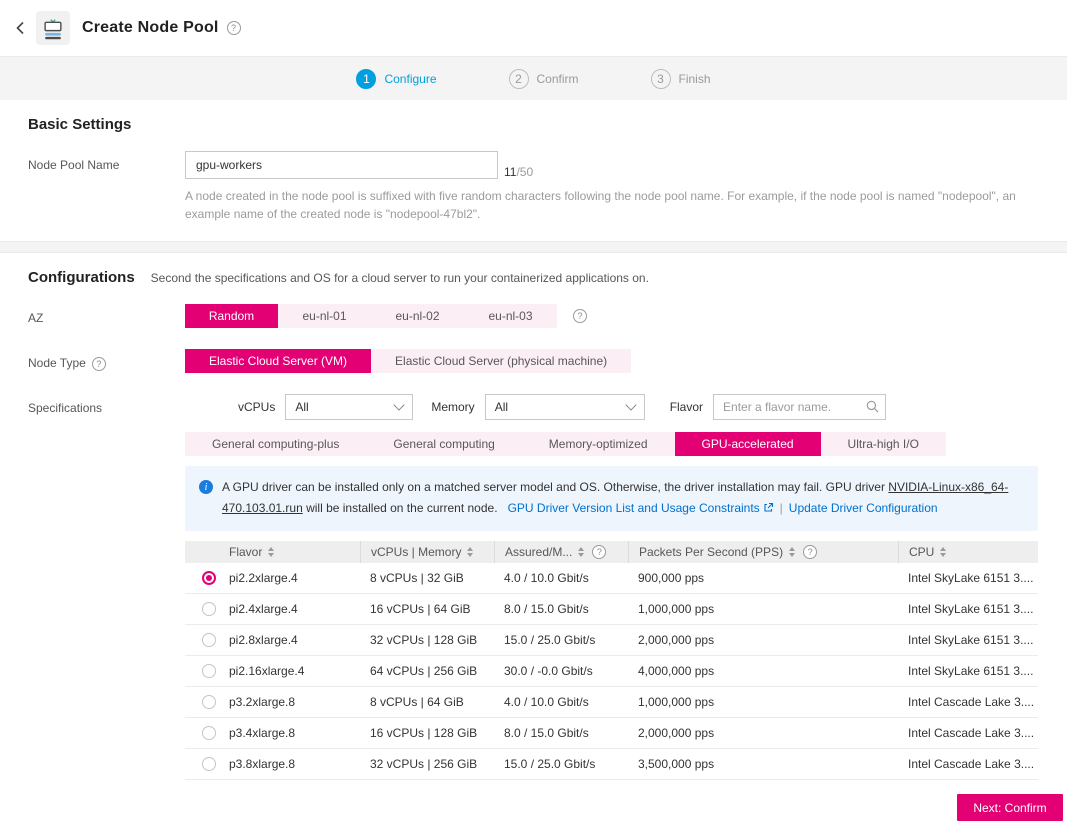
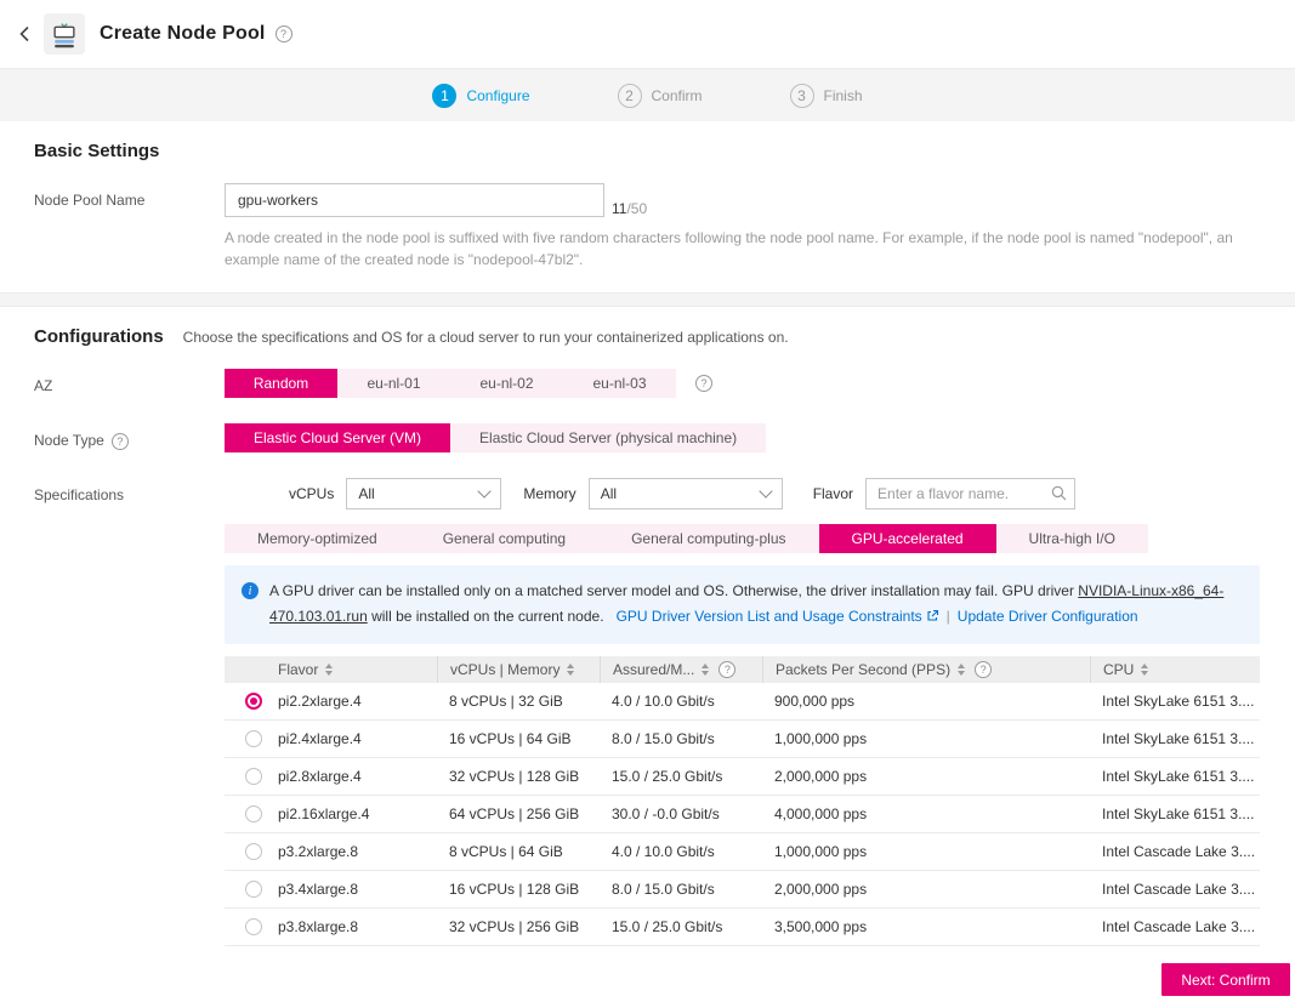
  Create Node Pool
  1
  Configure
  2
  Confirm
  3
  Finish
  Basic Settings
  Node Pool Name
  gpu-workers
  11/50
  A node created in the node pool is suffixed with five random characters following the node pool name. For example, if the node pool is named "nodepool", an example name of the created node is "nodepool-47bl2".
  Configurations
- Second the specifications and OS for a cloud server to run your containerized applications on.
+ Choose the specifications and OS for a cloud server to run your containerized applications on.
  AZ
  Random
  eu-nl-01
  eu-nl-02
  eu-nl-03
  Node Type
  Elastic Cloud Server (VM)
  Elastic Cloud Server (physical machine)
  Specifications
  vCPUs
  All
  Memory
  All
  Flavor
  Enter a flavor name.
- General computing-plus
+ Memory-optimized
  General computing
- Memory-optimized
+ General computing-plus
  GPU-accelerated
  Ultra-high I/O
  i
  A GPU driver can be installed only on a matched server model and OS. Otherwise, the driver installation may fail. GPU driver NVIDIA-Linux-x86_64-470.103.01.run will be installed on the current node. GPU Driver Version List and Usage Constraints | Update Driver Configuration
  Flavor
  vCPUs | Memory
  Assured/M...
  Packets Per Second (PPS)
  CPU
  pi2.2xlarge.4
  8 vCPUs | 32 GiB
  4.0 / 10.0 Gbit/s
  900,000 pps
  Intel SkyLake 6151 3....
  pi2.4xlarge.4
  16 vCPUs | 64 GiB
  8.0 / 15.0 Gbit/s
  1,000,000 pps
  Intel SkyLake 6151 3....
  pi2.8xlarge.4
  32 vCPUs | 128 GiB
  15.0 / 25.0 Gbit/s
  2,000,000 pps
  Intel SkyLake 6151 3....
  pi2.16xlarge.4
  64 vCPUs | 256 GiB
  30.0 / -0.0 Gbit/s
  4,000,000 pps
  Intel SkyLake 6151 3....
  p3.2xlarge.8
  8 vCPUs | 64 GiB
  4.0 / 10.0 Gbit/s
  1,000,000 pps
  Intel Cascade Lake 3....
  p3.4xlarge.8
  16 vCPUs | 128 GiB
  8.0 / 15.0 Gbit/s
  2,000,000 pps
  Intel Cascade Lake 3....
  p3.8xlarge.8
  32 vCPUs | 256 GiB
  15.0 / 25.0 Gbit/s
  3,500,000 pps
  Intel Cascade Lake 3....
  Next: Confirm
